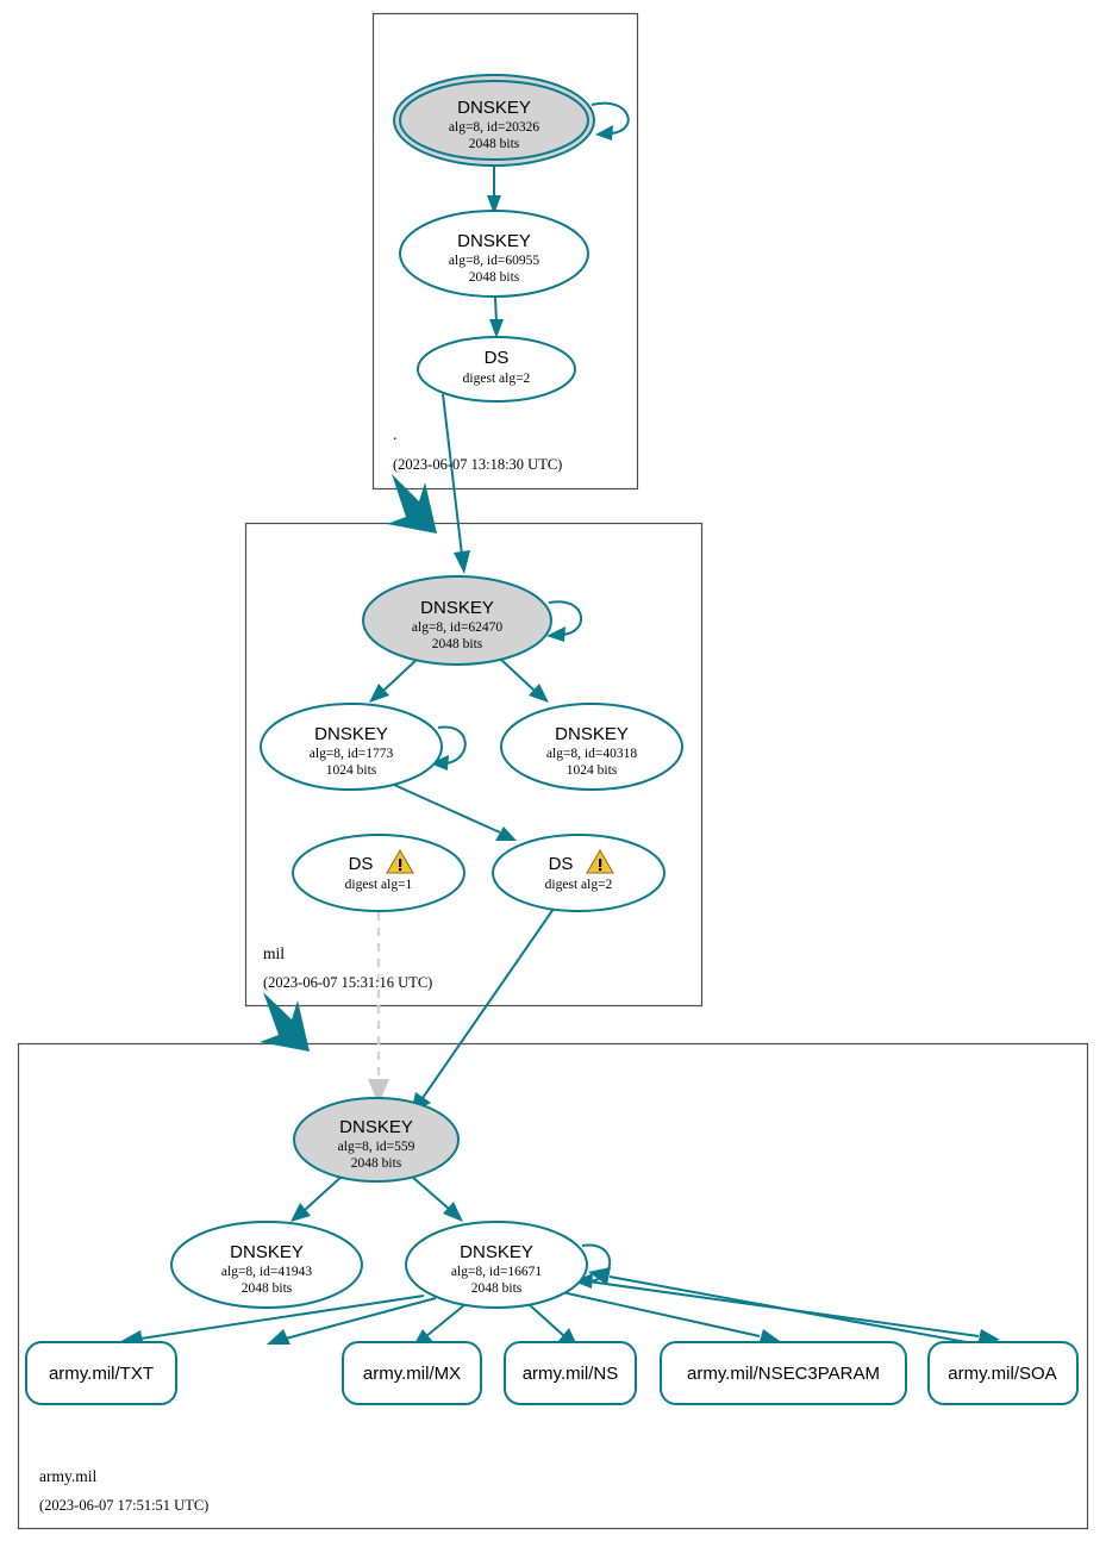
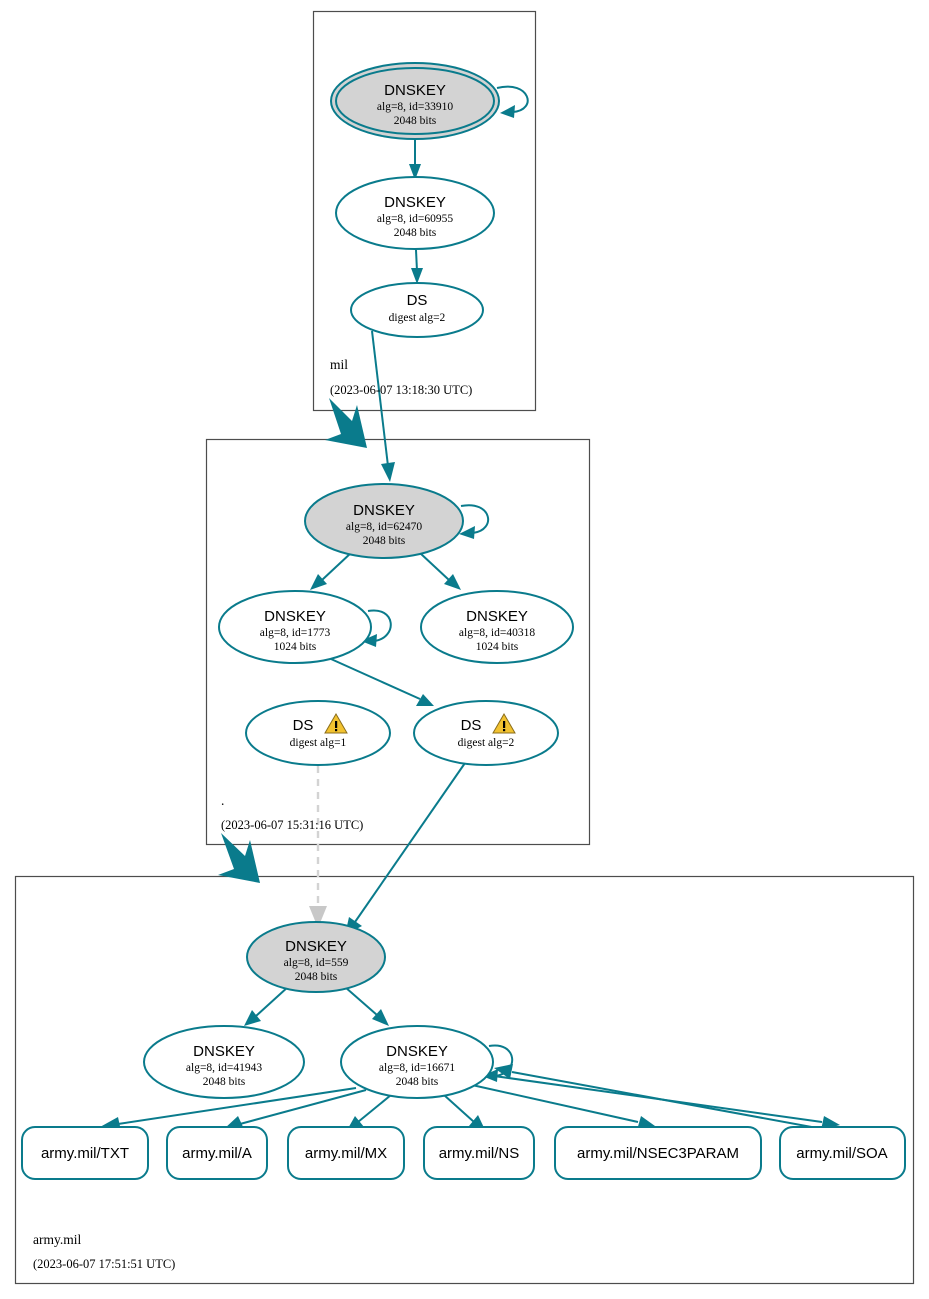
  DNSKEY
- alg=8, id=20326
+ alg=8, id=33910
  2048 bits
  DNSKEY
  alg=8, id=60955
  2048 bits
  DS
  digest alg=2
  DNSKEY
  alg=8, id=62470
  2048 bits
  DNSKEY
  alg=8, id=1773
  1024 bits
  DNSKEY
  alg=8, id=40318
  1024 bits
  DS
  digest alg=1
  DS
  digest alg=2
  DNSKEY
  alg=8, id=559
  2048 bits
  DNSKEY
  alg=8, id=41943
  2048 bits
  DNSKEY
  alg=8, id=16671
  2048 bits
  army.mil/TXT
+ army.mil/A
  army.mil/MX
  army.mil/NS
  army.mil/NSEC3PARAM
  army.mil/SOA
- .
+ mil
  (2023-06-07 13:18:30 UTC)
- mil
+ .
  (2023-06-07 15:31:16 UTC)
  army.mil
  (2023-06-07 17:51:51 UTC)
